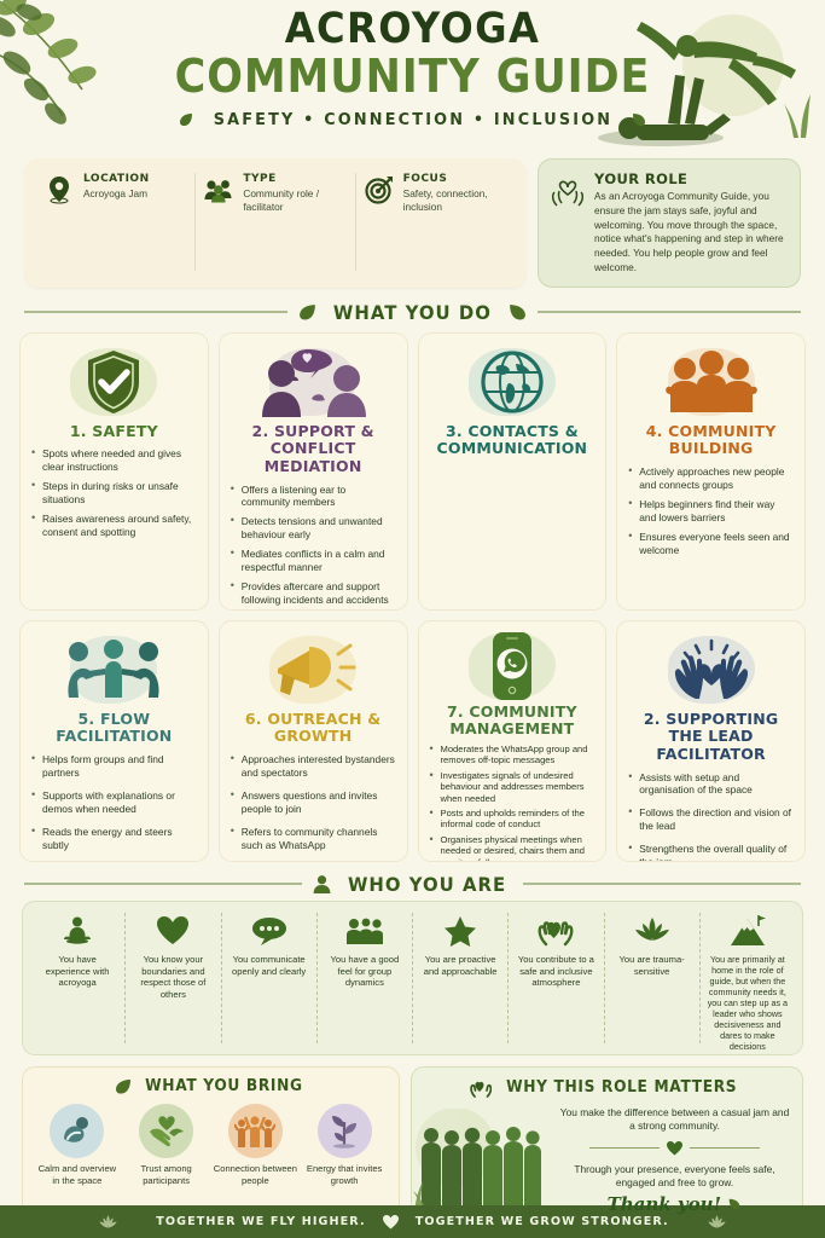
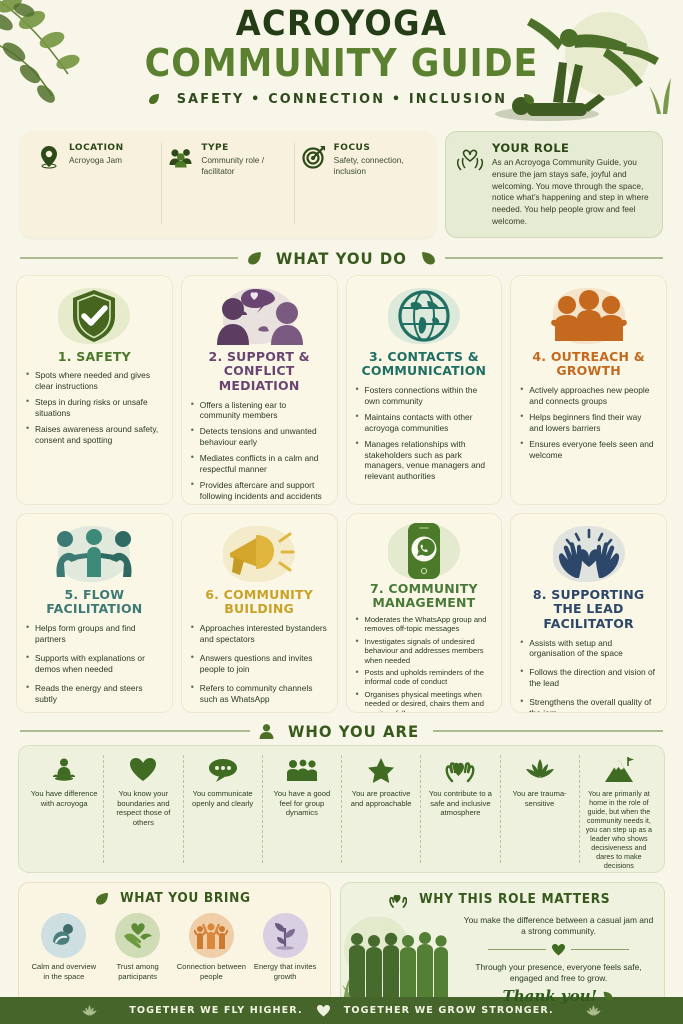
  ACROYOGA
  COMMUNITY GUIDE
  SAFETY • CONNECTION • INCLUSION
  LOCATION
  Acroyoga Jam
  TYPE
  Community role / facilitator
  FOCUS
  Safety, connection, inclusion
  YOUR ROLE
  As an Acroyoga Community Guide, you ensure the jam stays safe, joyful and welcoming. You move through the space, notice what's happening and step in where needed. You help people grow and feel welcome.
  WHAT YOU DO
  1. SAFETY
  Spots where needed and gives clear instructions
  Steps in during risks or unsafe situations
  Raises awareness around safety, consent and spotting
  2. SUPPORT & CONFLICT MEDIATION
  Offers a listening ear to community members
  Detects tensions and unwanted behaviour early
  Mediates conflicts in a calm and respectful manner
  Provides aftercare and support following incidents and accidents
  3. CONTACTS & COMMUNICATION
+ Fosters connections within the own community
+ Maintains contacts with other acroyoga communities
+ Manages relationships with stakeholders such as park managers, venue managers and relevant authorities
- 4. COMMUNITY BUILDING
+ 4. OUTREACH & GROWTH
  Actively approaches new people and connects groups
  Helps beginners find their way and lowers barriers
  Ensures everyone feels seen and welcome
  5. FLOW FACILITATION
  Helps form groups and find partners
  Supports with explanations or demos when needed
  Reads the energy and steers subtly
- 6. OUTREACH & GROWTH
+ 6. COMMUNITY BUILDING
  Approaches interested bystanders and spectators
  Answers questions and invites people to join
  Refers to community channels such as WhatsApp
  7. COMMUNITY MANAGEMENT
  Moderates the WhatsApp group and removes off-topic messages
  Investigates signals of undesired behaviour and addresses members when needed
  Posts and upholds reminders of the informal code of conduct
  Organises physical meetings when needed or desired, chairs them and
- 2. SUPPORTING THE LEAD FACILITATOR
+ 8. SUPPORTING THE LEAD FACILITATOR
  Assists with setup and organisation of the space
  Follows the direction and vision of the lead
  Strengthens the overall quality of
  WHO YOU ARE
- You have experience with acroyoga
+ You have difference with acroyoga
  You know your boundaries and respect those of others
  You communicate openly and clearly
  You have a good feel for group dynamics
  You are proactive and approachable
  You contribute to a safe and inclusive atmosphere
  You are trauma-sensitive
  You are primarily at home in the role of guide, but when the community needs it, you can step up as a leader who shows decisiveness and dares to make decisions
  WHAT YOU BRING
  Calm and overview in the space
  Trust among participants
  Connection between people
  Energy that invites growth
  WHY THIS ROLE MATTERS
  You make the difference between a casual jam and a strong community.
  Through your presence, everyone feels safe, engaged and free to grow.
  Thank you!
  TOGETHER WE FLY HIGHER.
  TOGETHER WE GROW STRONGER.
